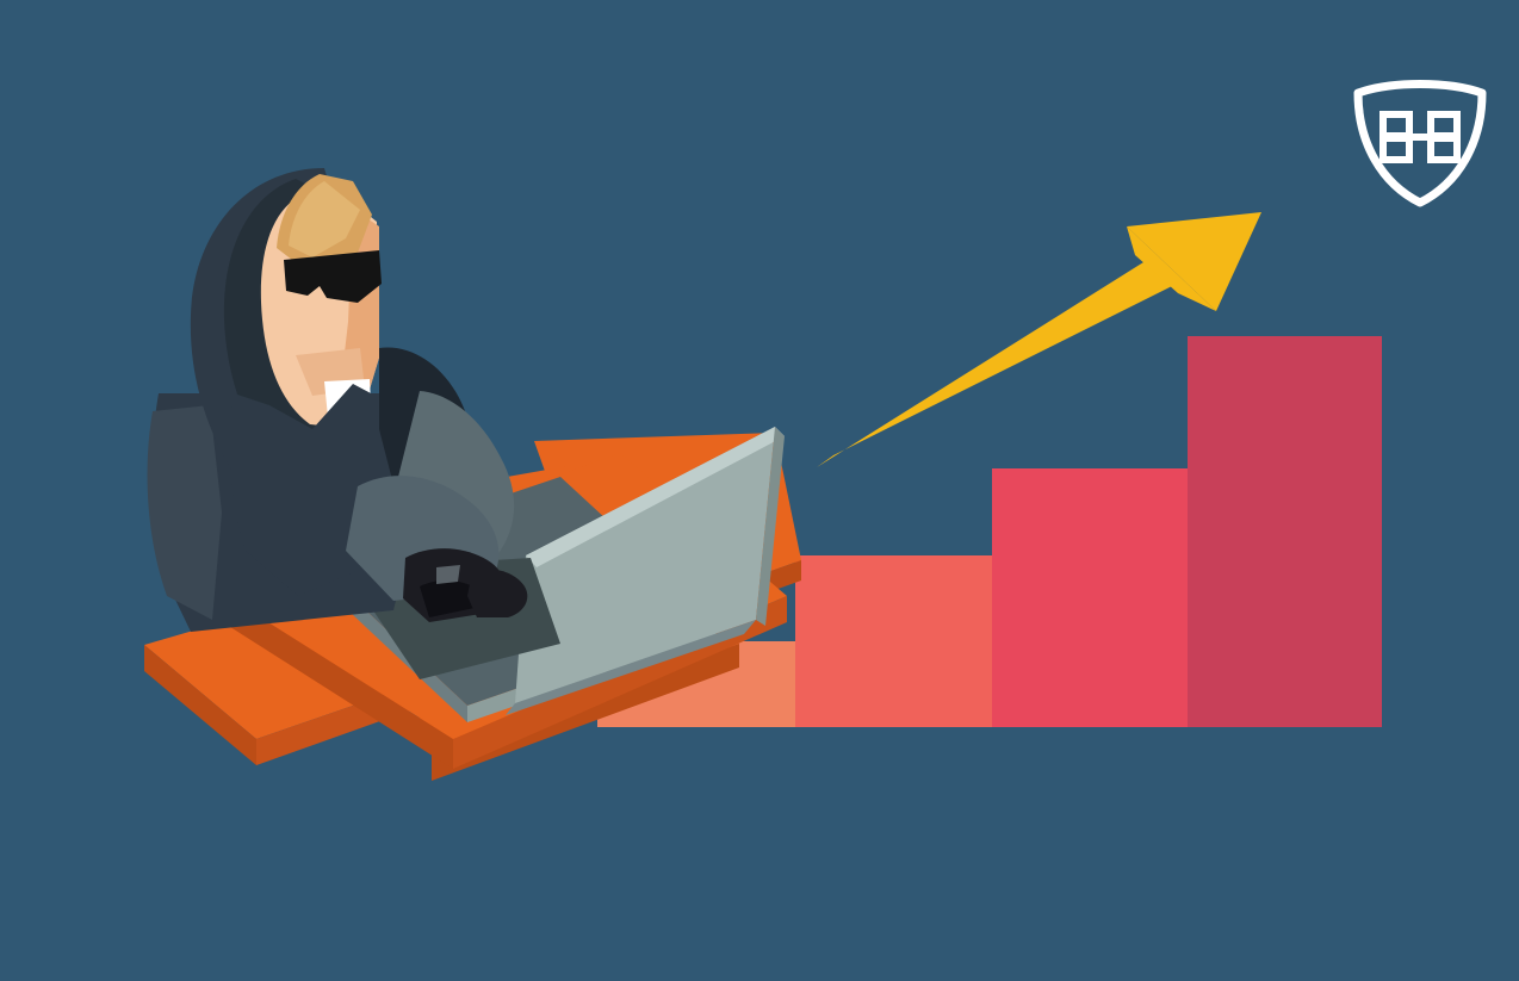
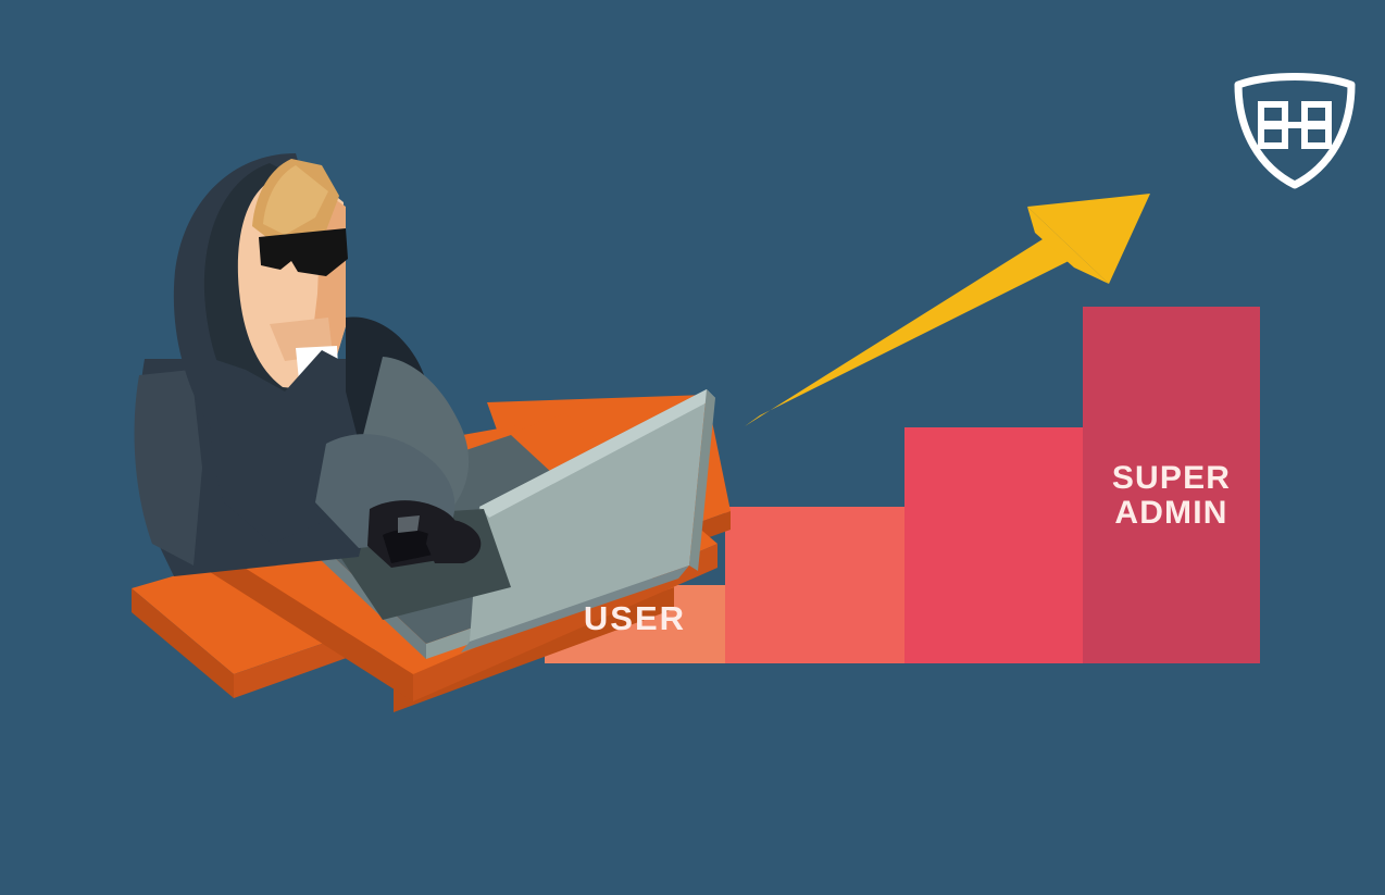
+ USER
+ SUPER
+ ADMIN
